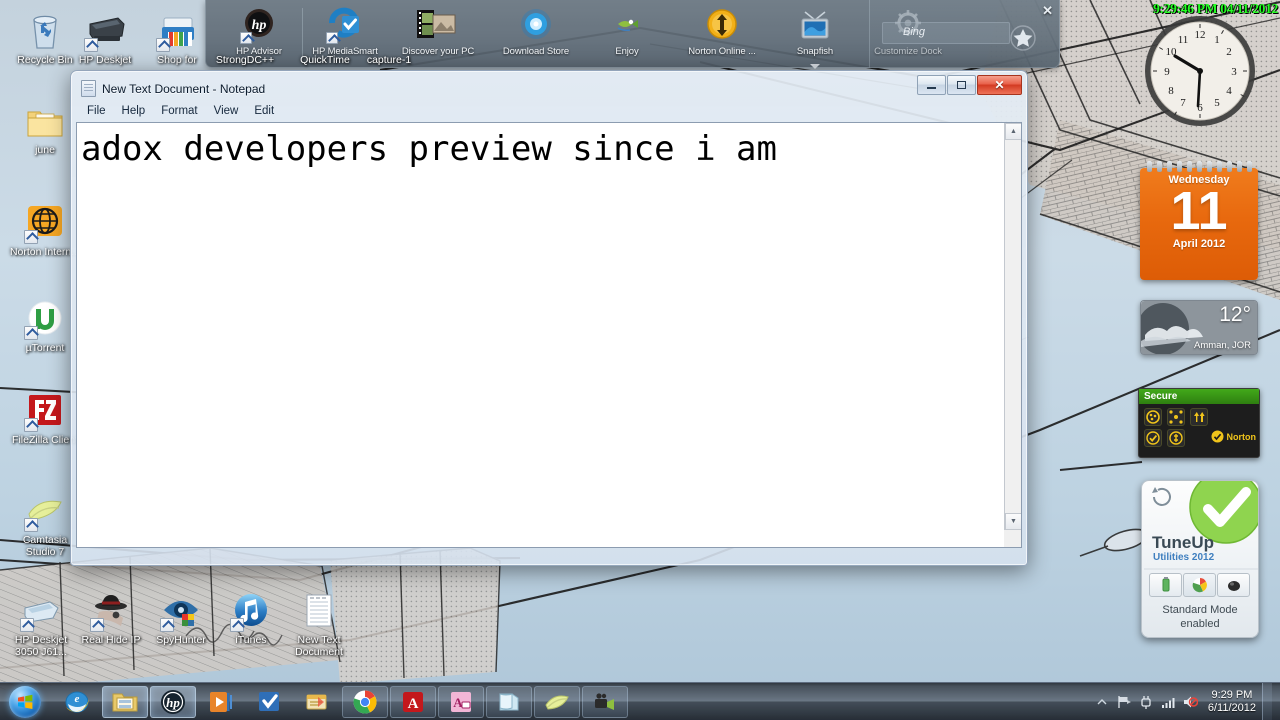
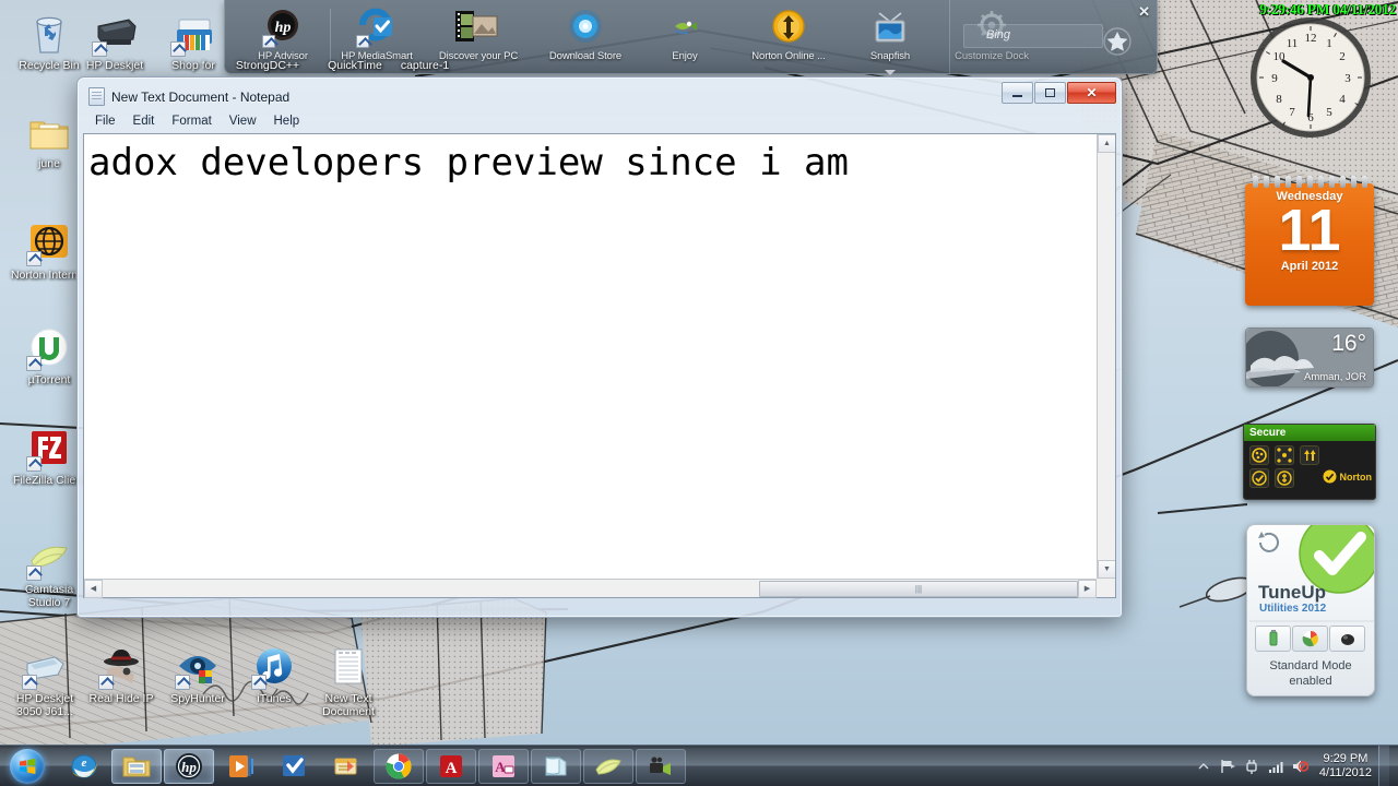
  Recycle Bin
  HP Deskjet
  Shop for
  StrongDC++
  QuickTime
  capture-1
  june
  Norton Intern
  µTorrent
  FileZilla Clie
  Camtasia Studio 7
  HP Deskjet 3050 J61...
  Real Hide IP
  SpyHunter
  iTunes
  New Text Document
  hp
  HP Advisor
  HP MediaSmart
  Discover your PC
  Download Store
  Enjoy
  Norton Online ...
  Snapfish
  Bing
  ✕
  New Text Document - Notepad
  ✕
  File
- Help
+ Edit
  Format
  View
- Edit
+ Help
  adox developers preview since i am
+ |||
  9:29:46 PM 04/11/2012
  12
  1
  2
  3
  4
  5
  6
  7
  8
  9
  10
  11
  Wednesday
  11
  April 2012
- 12°
+ 16°
  Amman, JOR
  Secure
  Norton
  TuneUp
  Utilities 2012
  Standard Mode
  enabled
  e
  hp
  A
  A
  9:29 PM
- 6/11/2012
+ 4/11/2012
